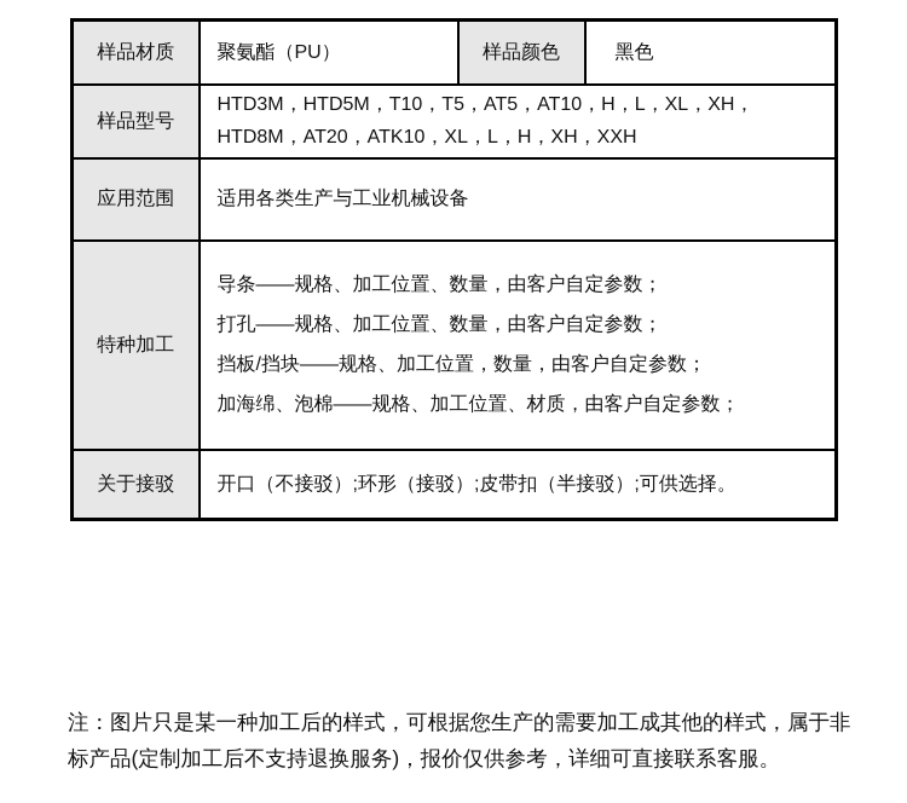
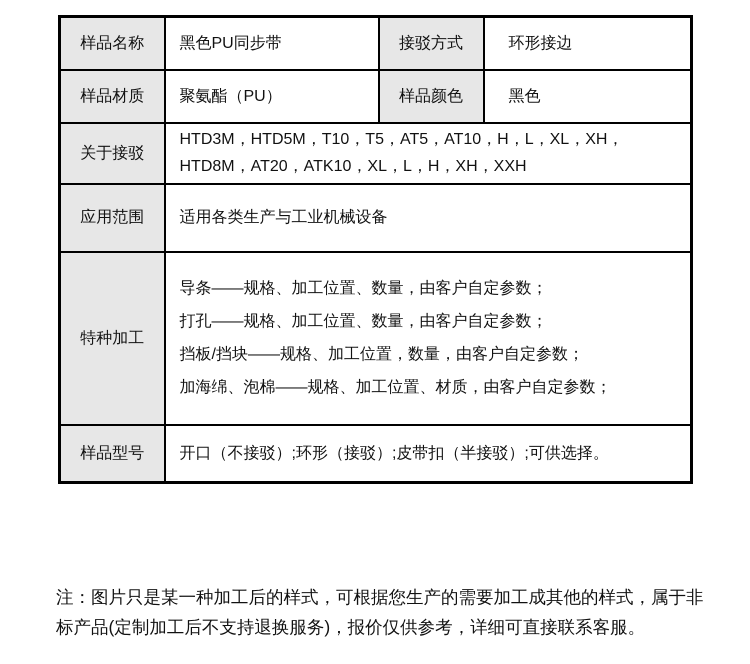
+ 样品名称	黑色PU同步带	接驳方式	环形接边
  样品材质	聚氨酯（PU）	样品颜色	黑色
- 样品型号	HTD3M，HTD5M，T10，T5，AT5，AT10，H，L，XL，XH， HTD8M，AT20，ATK10，XL，L，H，XH，XXH
+ 关于接驳	HTD3M，HTD5M，T10，T5，AT5，AT10，H，L，XL，XH， HTD8M，AT20，ATK10，XL，L，H，XH，XXH
  应用范围	适用各类生产与工业机械设备
  特种加工	导条——规格、加工位置、数量，由客户自定参数； 打孔——规格、加工位置、数量，由客户自定参数； 挡板/挡块——规格、加工位置，数量，由客户自定参数； 加海绵、泡棉——规格、加工位置、材质，由客户自定参数；
- 关于接驳	开口（不接驳）;环形（接驳）;皮带扣（半接驳）;可供选择。
+ 样品型号	开口（不接驳）;环形（接驳）;皮带扣（半接驳）;可供选择。
  注：图片只是某一种加工后的样式，可根据您生产的需要加工成其他的样式，属于非
  标产品(定制加工后不支持退换服务)，报价仅供参考，详细可直接联系客服。
